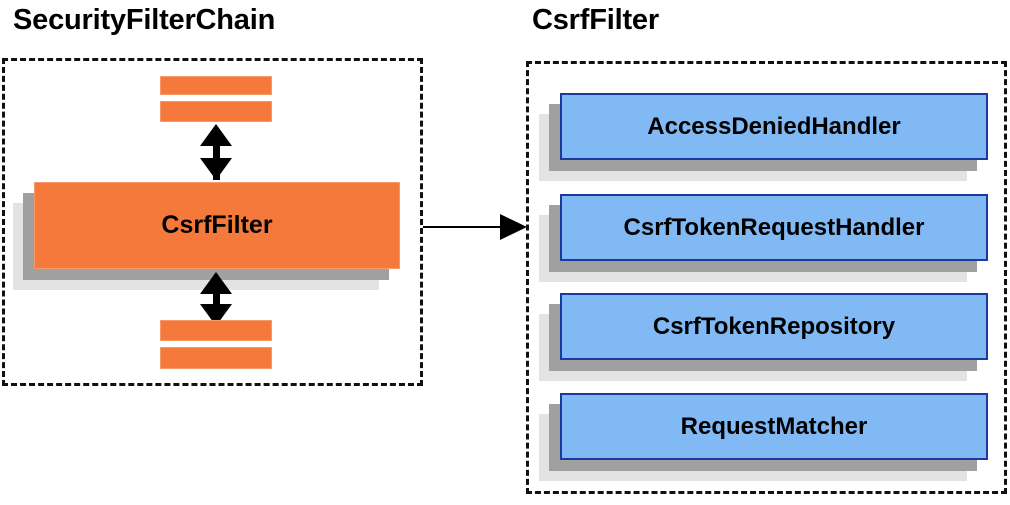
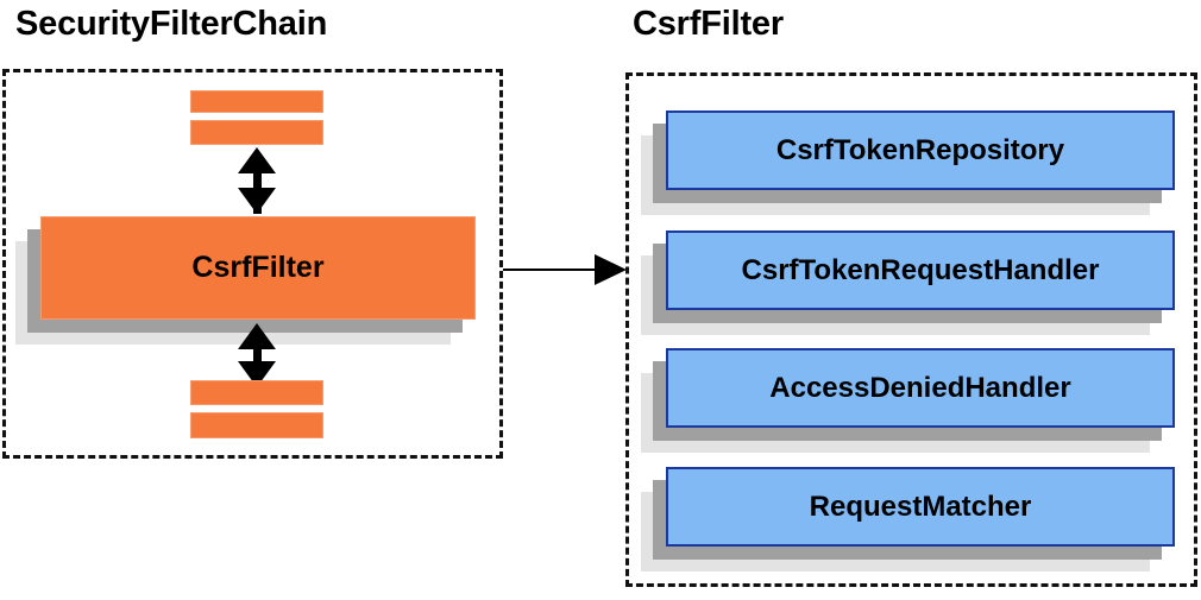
  SecurityFilterChain
  CsrfFilter
  CsrfFilter
- AccessDeniedHandler
+ CsrfTokenRepository
  CsrfTokenRequestHandler
- CsrfTokenRepository
+ AccessDeniedHandler
  RequestMatcher
